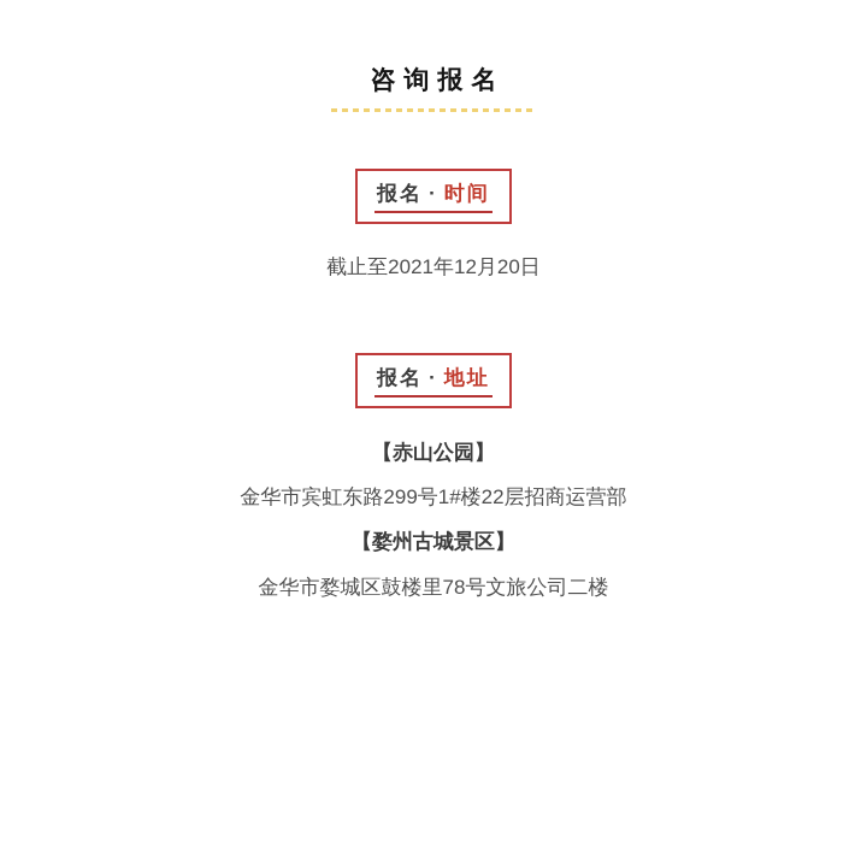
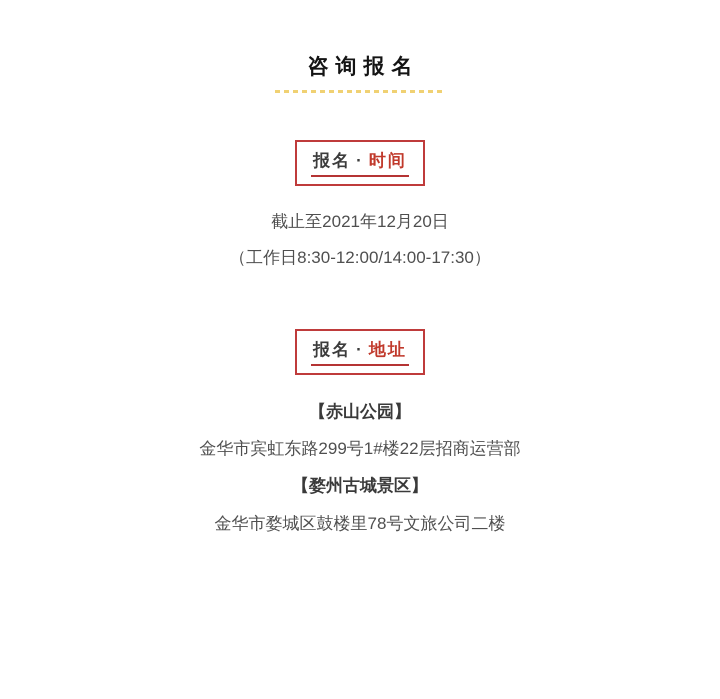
  咨询报名
  报名 · 时间
  截止至2021年12月20日
+ （工作日8:30-12:00/14:00-17:30）
  报名 · 地址
  【赤山公园】
  金华市宾虹东路299号1#楼22层招商运营部
  【婺州古城景区】
  金华市婺城区鼓楼里78号文旅公司二楼
